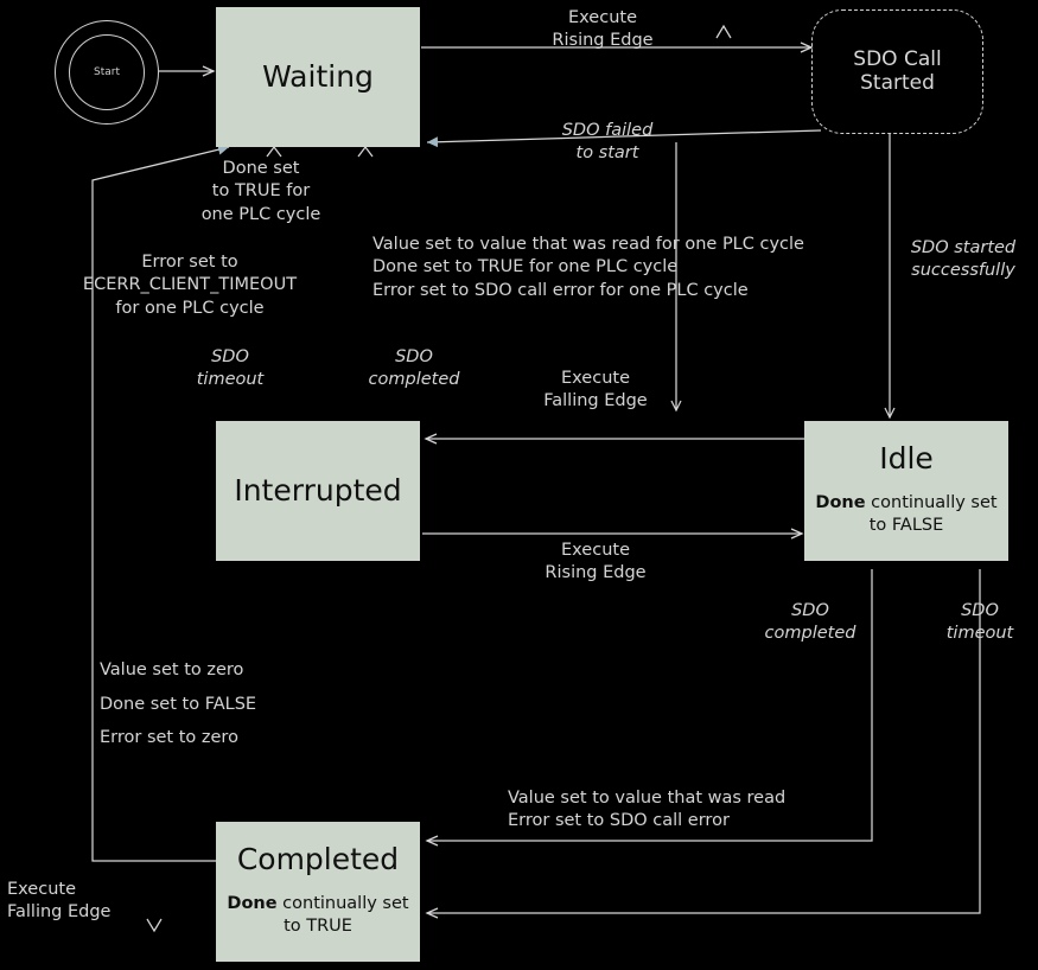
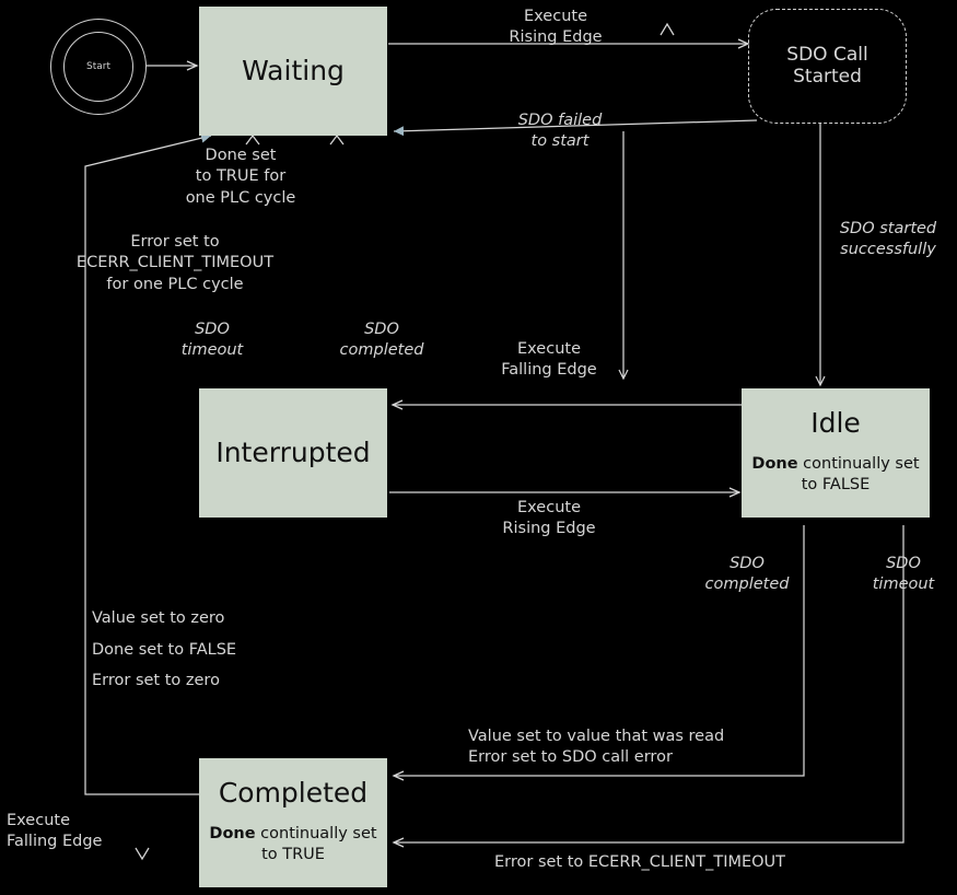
  Start
  Waiting
  Interrupted
  Idle
  Done continually set to FALSE
  Completed
  Done continually set to TRUE
  SDO Call
  Started
  Execute
  Rising Edge
  SDO failed
  to start
  SDO started
  successfully
  Done set
  to TRUE for
  one PLC cycle
  Error set to
  ECERR_CLIENT_TIMEOUT
  for one PLC cycle
- Value set to value that was read for one PLC cycle
- Done set to TRUE for one PLC cycle
- Error set to SDO call error for one PLC cycle
  SDO
  timeout
  SDO
  completed
  Execute
  Falling Edge
  Execute
  Rising Edge
  SDO
  completed
  SDO
  timeout
  Value set to zero
  Done set to FALSE
  Error set to zero
  Execute
  Falling Edge
  Value set to value that was read
  Error set to SDO call error
+ Error set to ECERR_CLIENT_TIMEOUT
